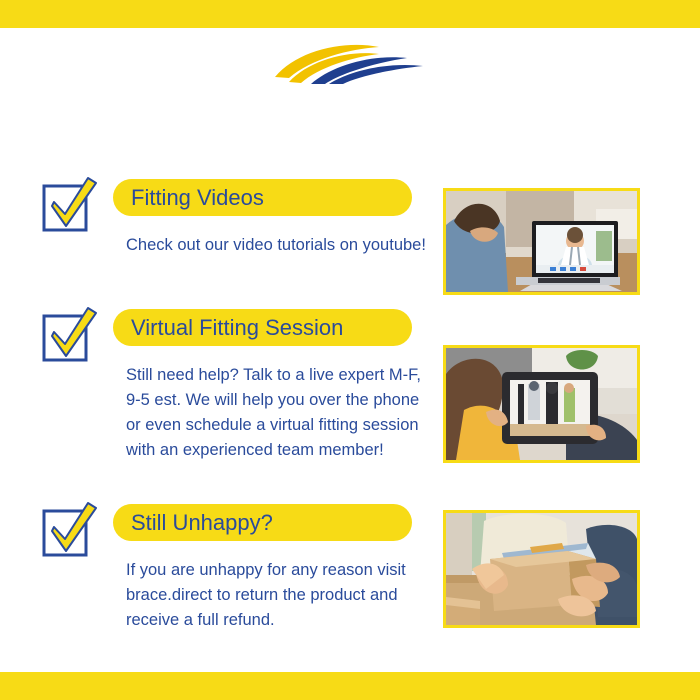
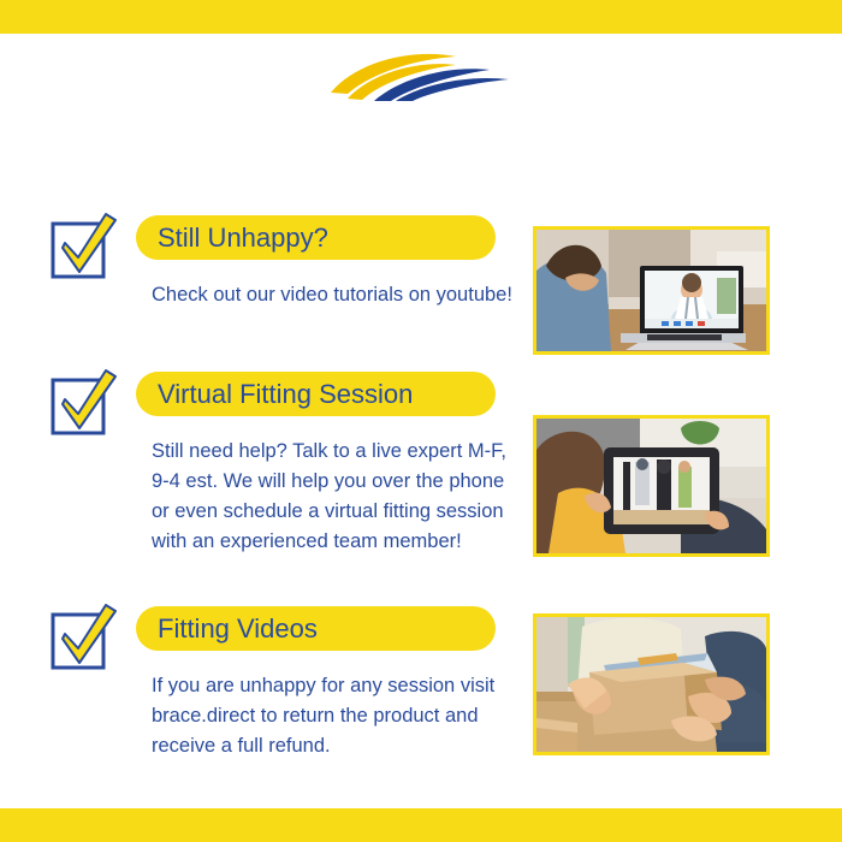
- Fitting Videos
+ Still Unhappy?
  Check out our video tutorials on youtube!
  Virtual Fitting Session
- Still need help? Talk to a live expert M-F, 9-5 est. We will help you over the phone or even schedule a virtual fitting session with an experienced team member!
+ Still need help? Talk to a live expert M-F, 9-4 est. We will help you over the phone or even schedule a virtual fitting session with an experienced team member!
- Still Unhappy?
+ Fitting Videos
- If you are unhappy for any reason visit brace.direct to return the product and receive a full refund.
+ If you are unhappy for any session visit brace.direct to return the product and receive a full refund.
